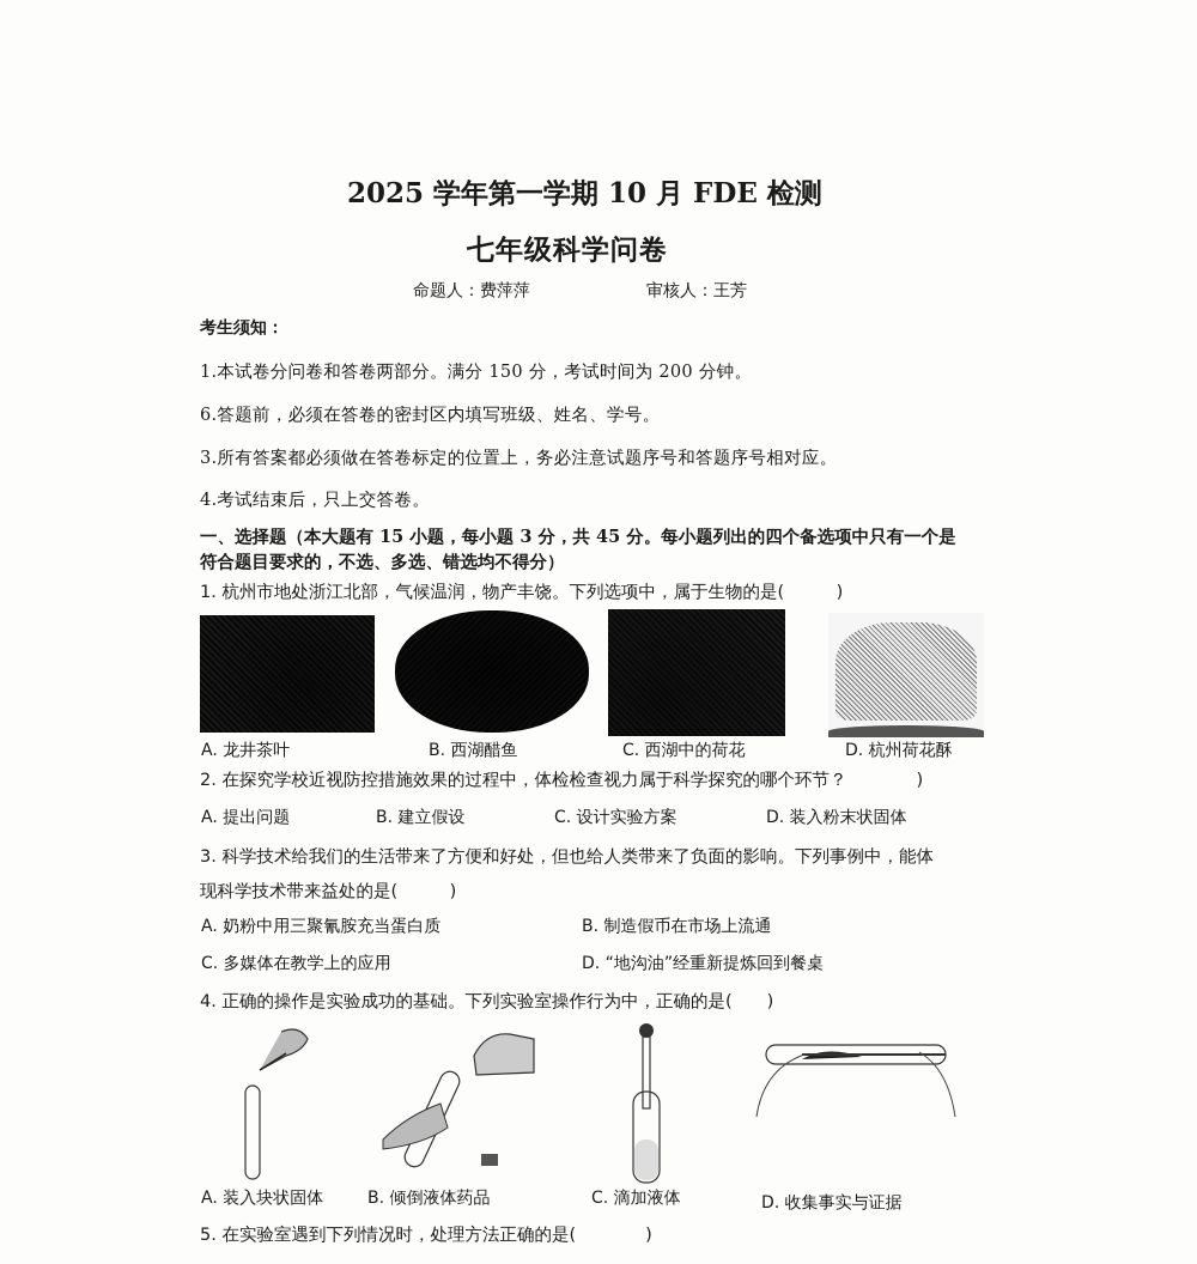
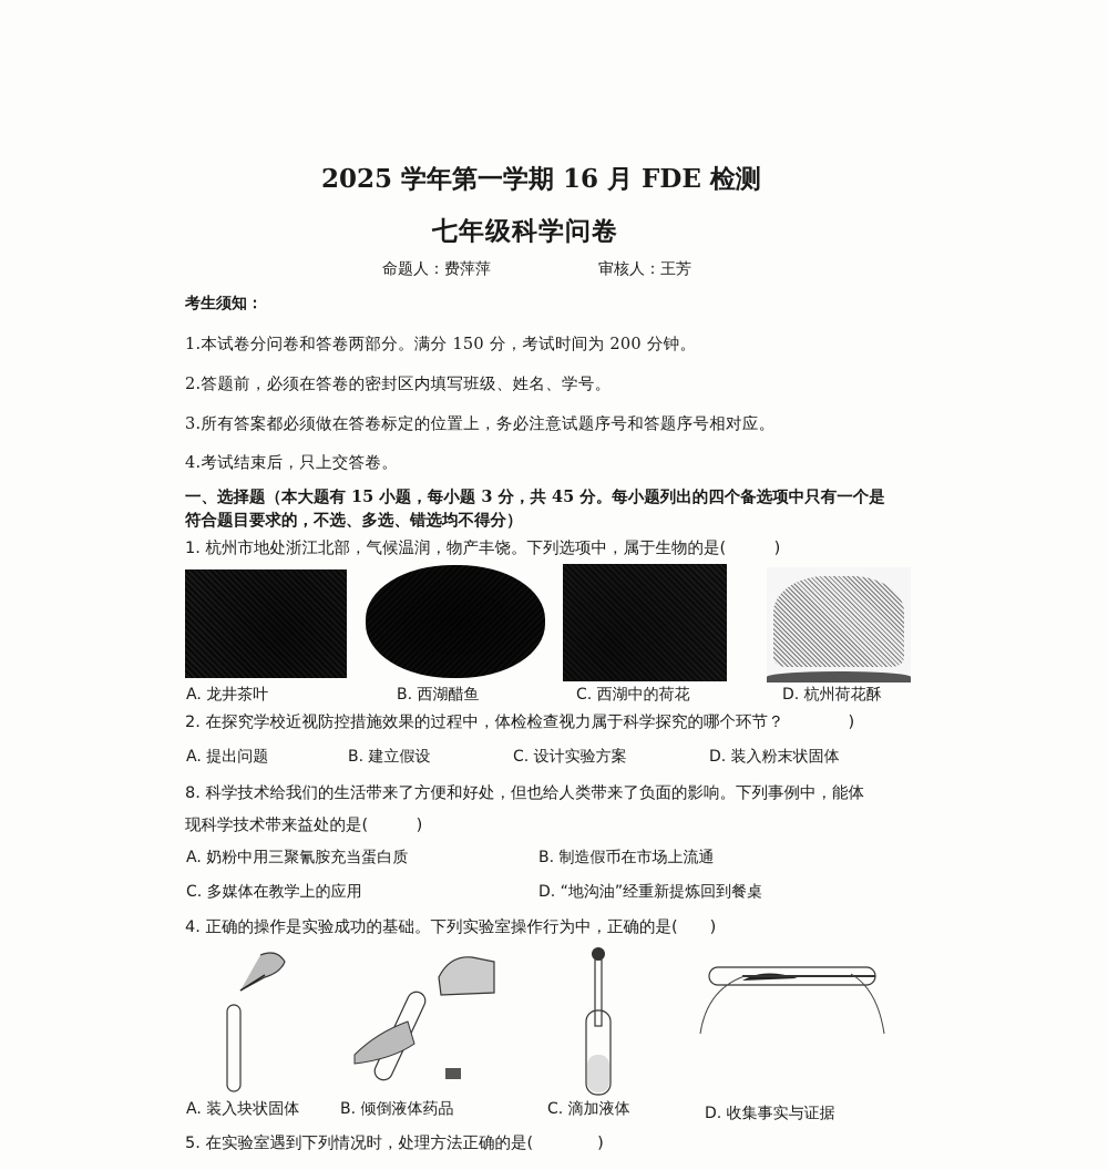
- 2025 学年第一学期 10 月 FDE 检测
+ 2025 学年第一学期 16 月 FDE 检测
  七年级科学问卷
  命题人：费萍萍
  审核人：王芳
  考生须知：
  1.本试卷分问卷和答卷两部分。满分 150 分，考试时间为 200 分钟。
- 6.答题前，必须在答卷的密封区内填写班级、姓名、学号。
+ 2.答题前，必须在答卷的密封区内填写班级、姓名、学号。
  3.所有答案都必须做在答卷标定的位置上，务必注意试题序号和答题序号相对应。
  4.考试结束后，只上交答卷。
  一、选择题（本大题有 15 小题，每小题 3 分，共 45 分。每小题列出的四个备选项中只有一个是
  符合题目要求的，不选、多选、错选均不得分）
  1. 杭州市地处浙江北部，气候温润，物产丰饶。下列选项中，属于生物的是( )
  A. 龙井茶叶
  B. 西湖醋鱼
  C. 西湖中的荷花
  D. 杭州荷花酥
  2. 在探究学校近视防控措施效果的过程中，体检检查视力属于科学探究的哪个环节？ )
  A. 提出问题
  B. 建立假设
  C. 设计实验方案
  D. 装入粉末状固体
- 3. 科学技术给我们的生活带来了方便和好处，但也给人类带来了负面的影响。下列事例中，能体
+ 8. 科学技术给我们的生活带来了方便和好处，但也给人类带来了负面的影响。下列事例中，能体
  现科学技术带来益处的是( )
  A. 奶粉中用三聚氰胺充当蛋白质
  B. 制造假币在市场上流通
  C. 多媒体在教学上的应用
  D. “地沟油”经重新提炼回到餐桌
  4. 正确的操作是实验成功的基础。下列实验室操作行为中，正确的是( )
  A. 装入块状固体
  B. 倾倒液体药品
  C. 滴加液体
  D. 收集事实与证据
  5. 在实验室遇到下列情况时，处理方法正确的是( )
